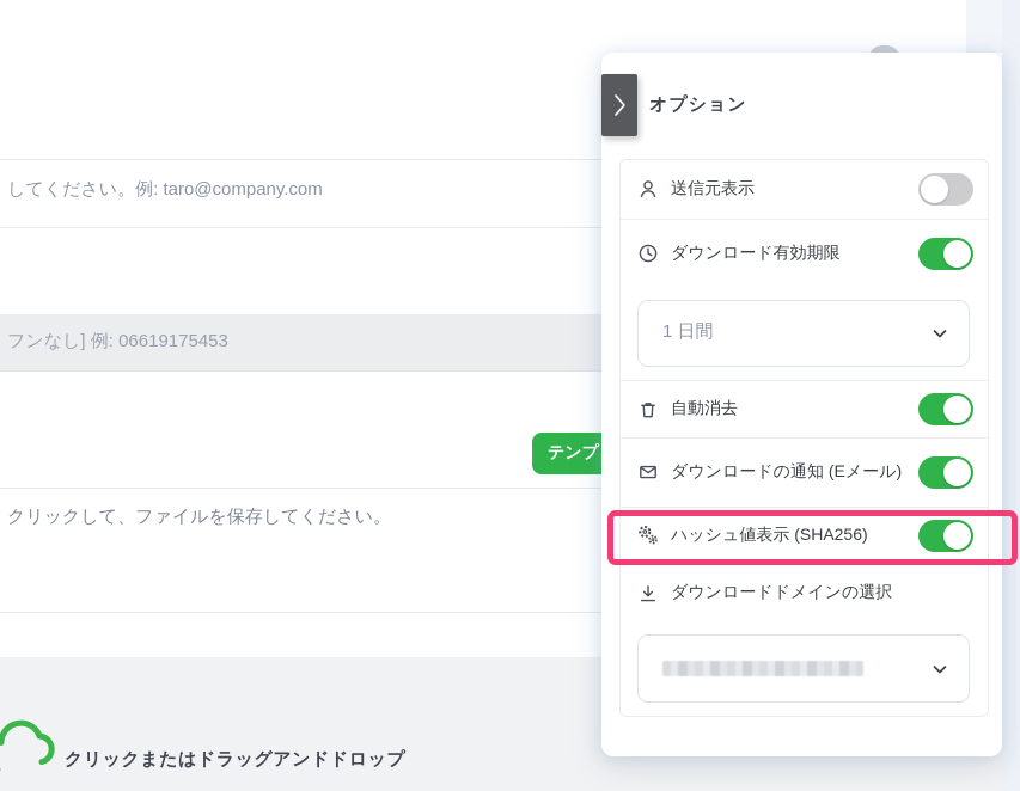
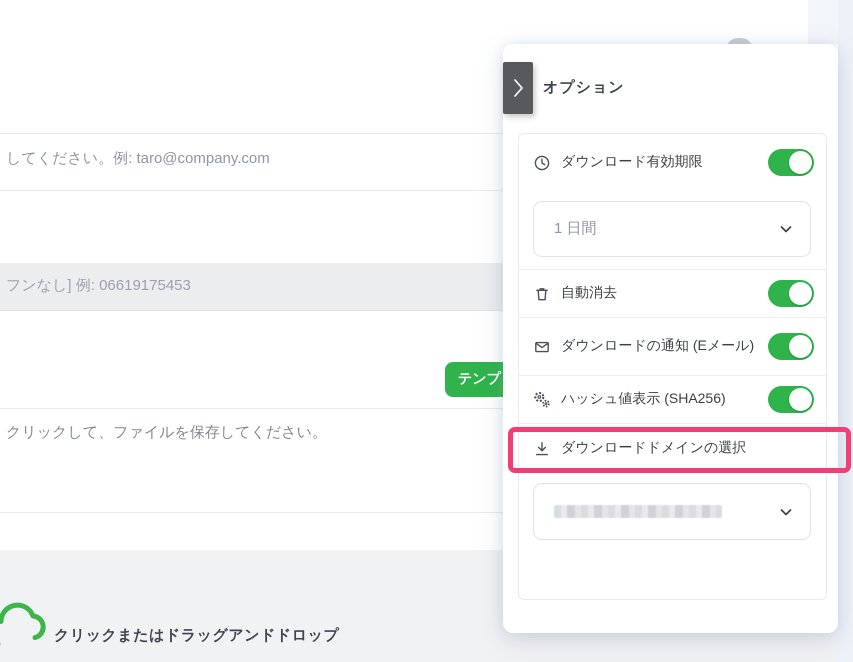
  してください。例: taro@company.com
  フンなし] 例: 06619175453
  テンプ
  クリックして、ファイルを保存してください。
  クリックまたはドラッグアンドドロップ
  オプション
- 送信元表示
  ダウンロード有効期限
  1 日間
  自動消去
  ダウンロードの通知 (Eメール)
  ハッシュ値表示 (SHA256)
  ダウンロードドメインの選択
